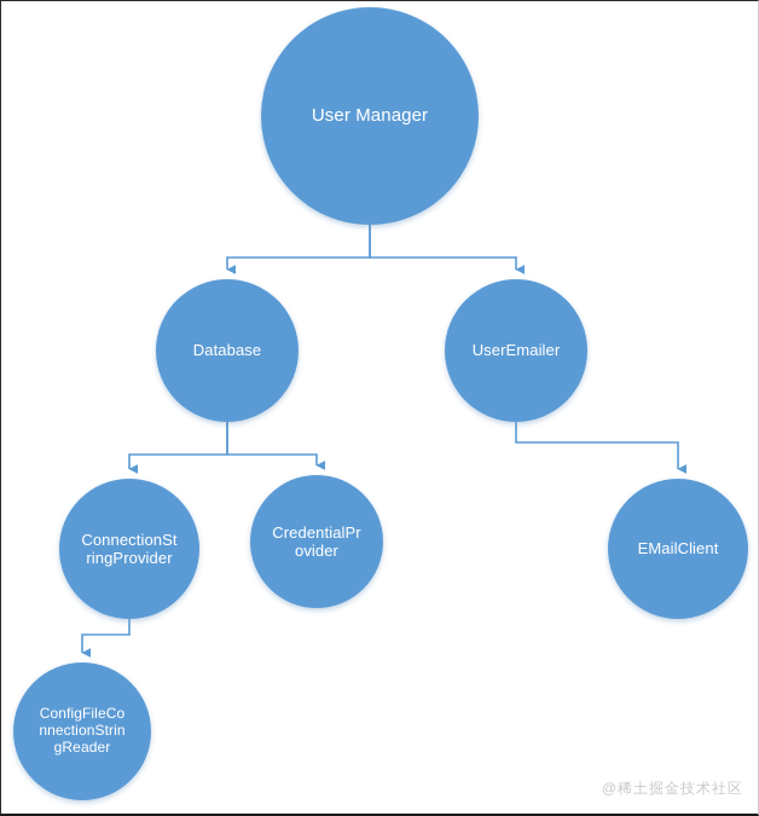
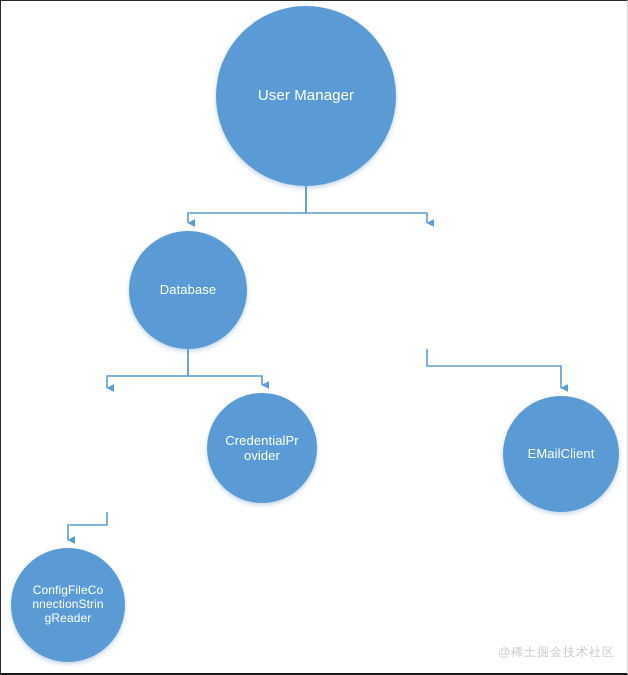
  User Manager
  Database
- UserEmailer
- ConnectionSt
- ringProvider
  CredentialPr
  ovider
  EMailClient
  ConfigFileCo
  nnectionStrin
  gReader
  @稀土掘金技术社区
